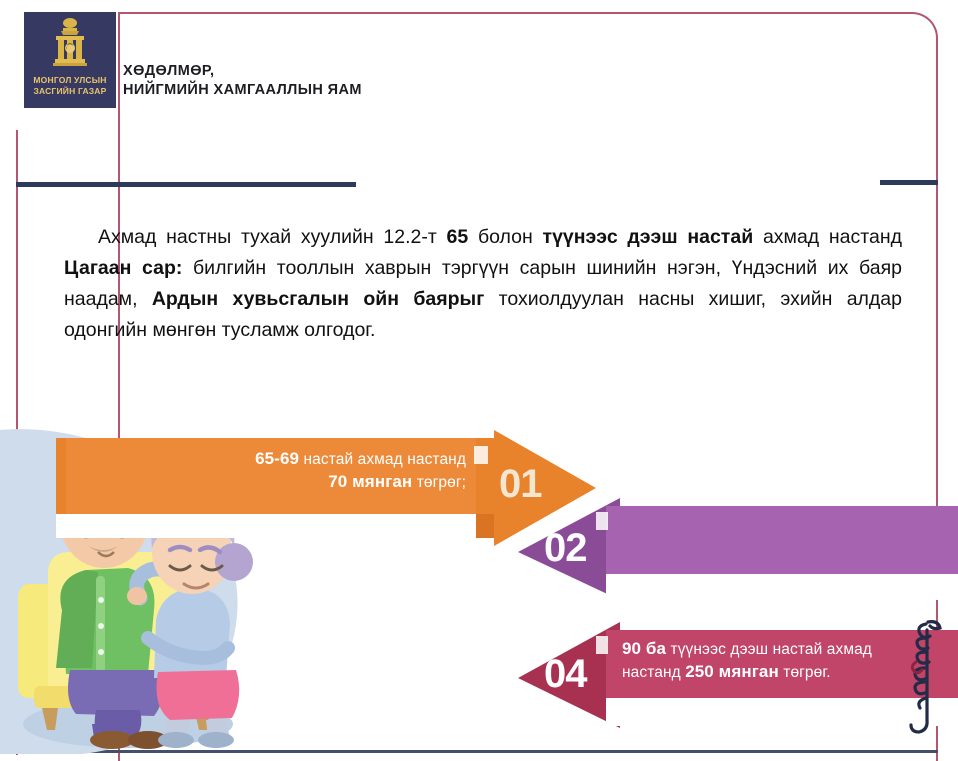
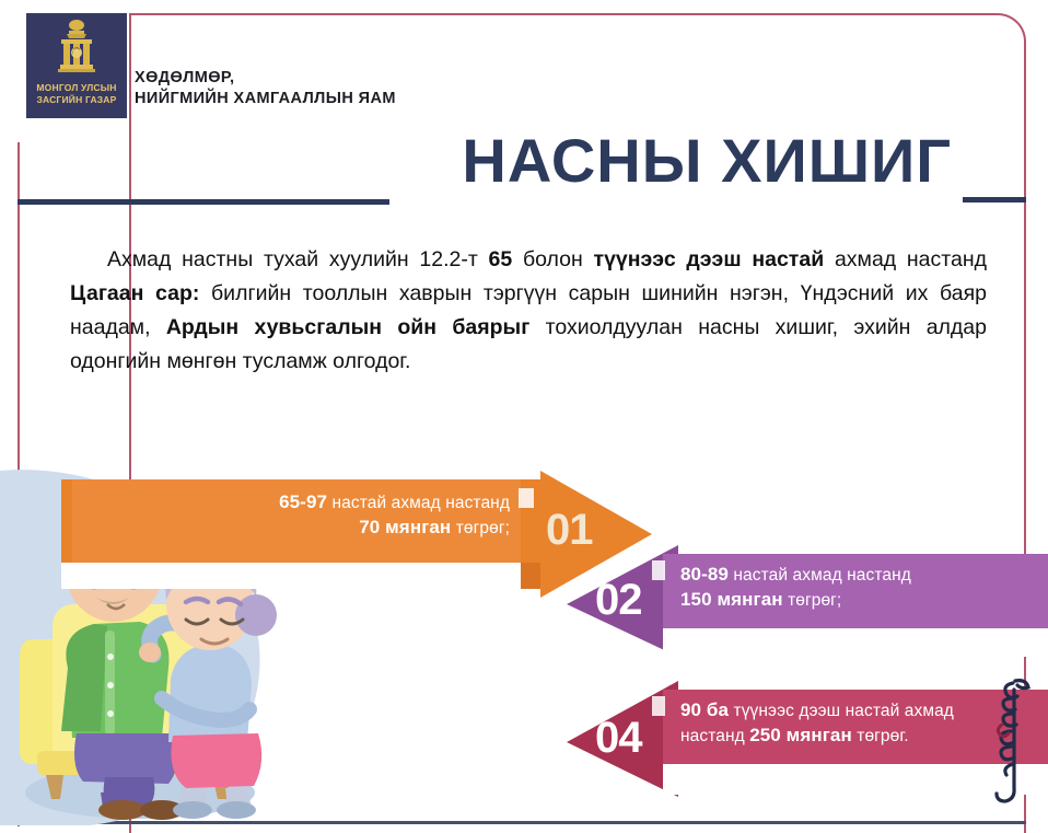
  МОНГОЛ УЛСЫН
  ЗАСГИЙН ГАЗАР
  ХӨДӨЛМӨР,
  НИЙГМИЙН ХАМГААЛЛЫН ЯАМ
+ НАСНЫ ХИШИГ
  Ахмад настны тухай хуулийн 12.2-т 65 болон түүнээс дээш настай ахмад настанд Цагаан сар: билгийн тооллын хаврын тэргүүн сарын шинийн нэгэн, Үндэсний их баяр наадам, Ардын хувьсгалын ойн баярыг тохиолдуулан насны хишиг, эхийн алдар одонгийн мөнгөн тусламж олгодог.
- 65-69 настай ахмад настанд
+ 65-97 настай ахмад настанд
  70 мянган төгрөг;
  01
+ 80-89 настай ахмад настанд
+ 150 мянган төгрөг;
  02
  90 ба түүнээс дээш настай ахмад
  настанд 250 мянган төгрөг.
  04
